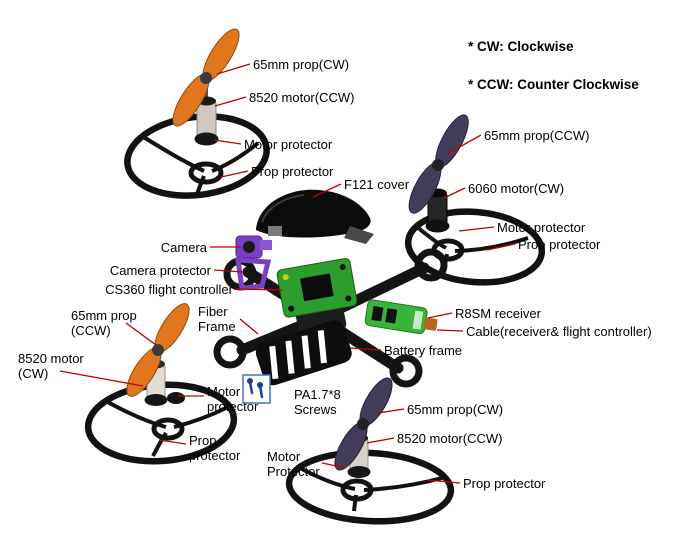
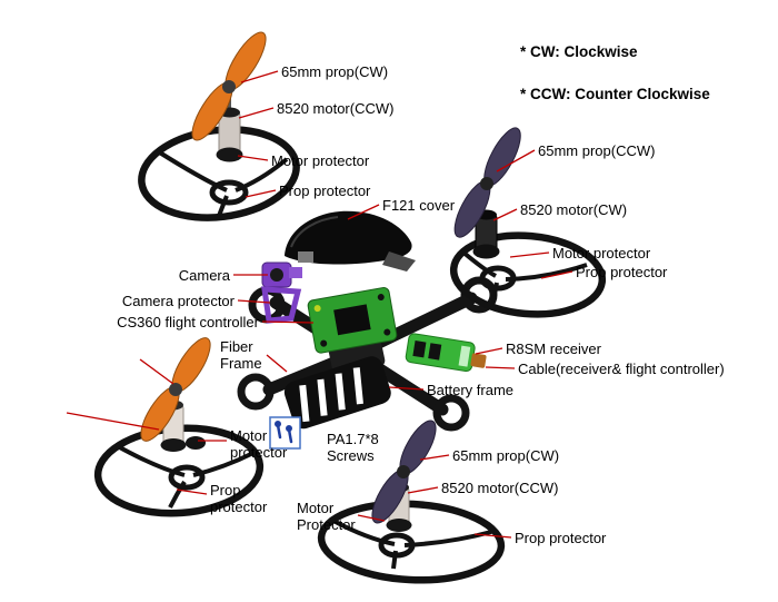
  * CW: Clockwise
  * CCW: Counter Clockwise
  65mm prop(CW)
  8520 motor(CCW)
  Motor protector
  Prop protector
  F121 cover
  65mm prop(CCW)
- 6060 motor(CW)
+ 8520 motor(CW)
  Motor protector
  Prop protector
  Camera
  Camera protector
  CS360 flight controller
  Fiber
  Frame
  R8SM receiver
  Cable(receiver& flight controller)
  Battery frame
- 65mm prop
- (CCW)
- 8520 motor
- (CW)
  Motor
  protector
  PA1.7*8
  Screws
  Prop
  protector
  65mm prop(CW)
  8520 motor(CCW)
  Motor
  Protector
  Prop protector
